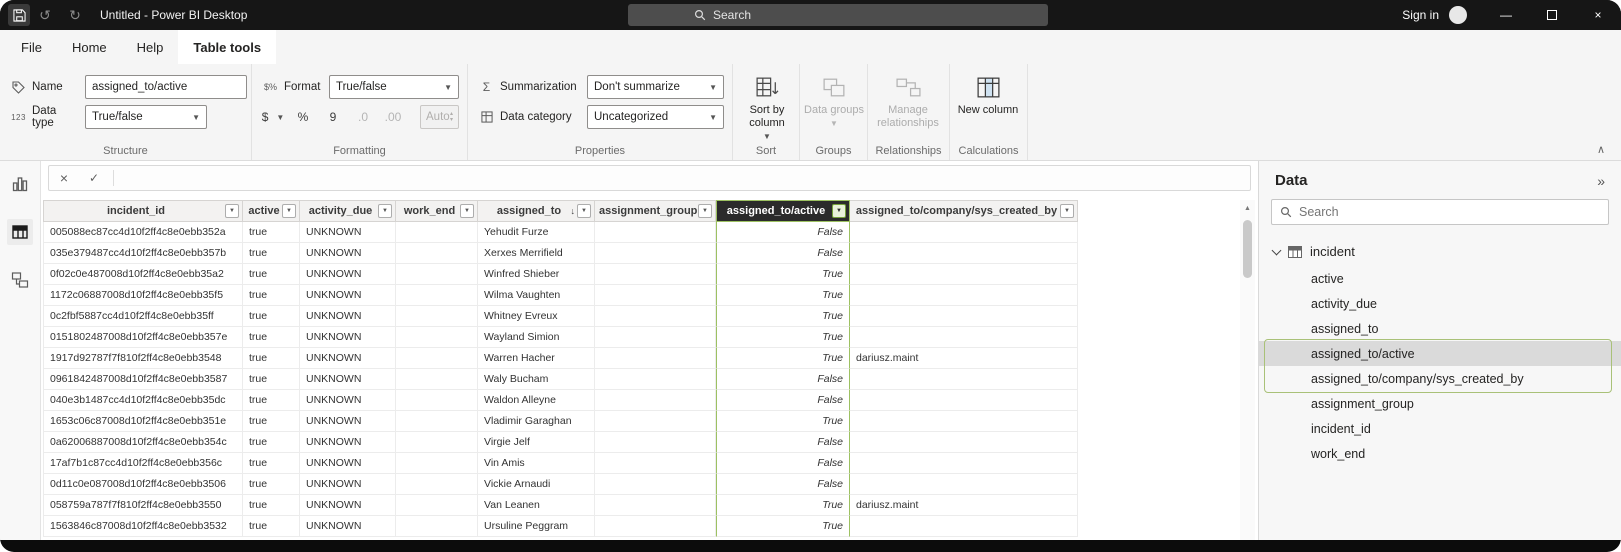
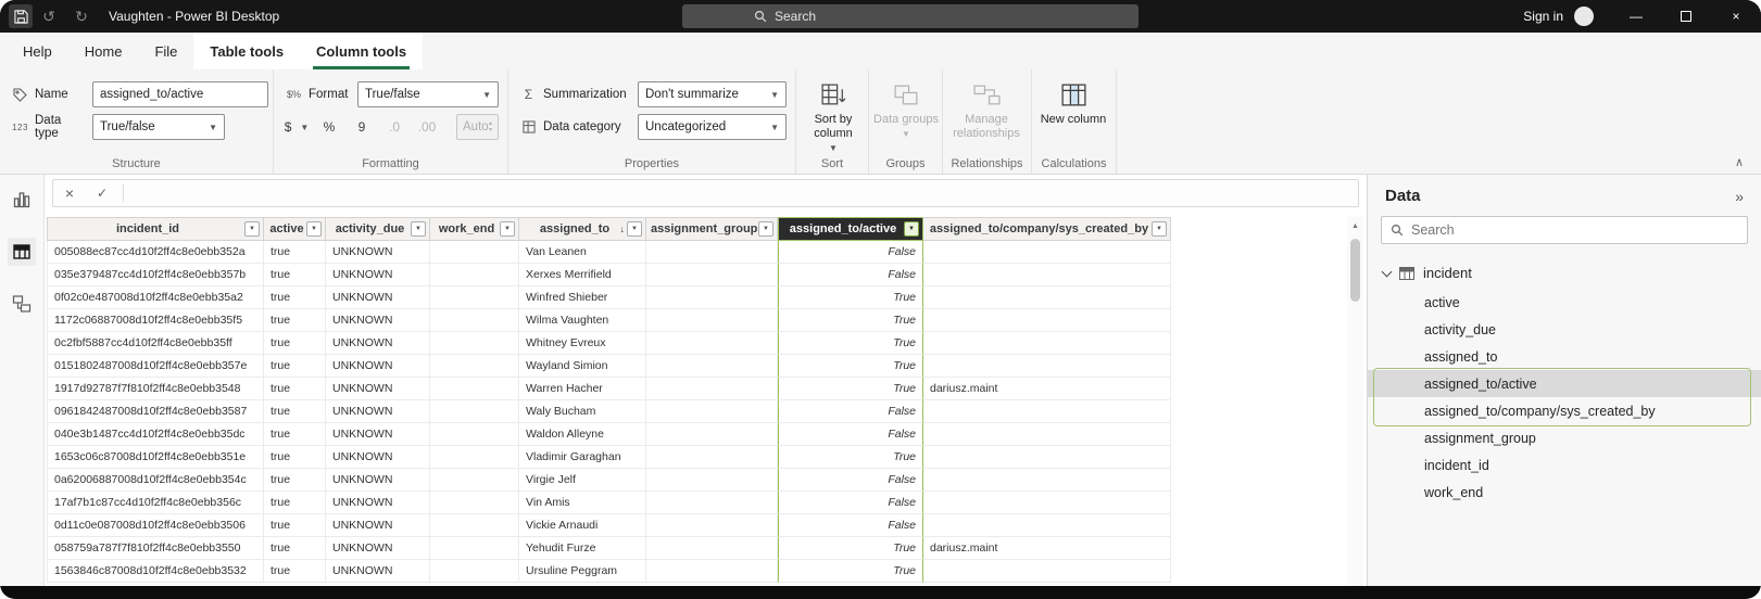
  ↺
  ↻
- Untitled - Power BI Desktop
+ Vaughten - Power BI Desktop
  Search
  Sign in
  —
  ×
- File
+ Help
  Home
- Help
+ File
  Table tools
+ Column tools
  Name
  assigned_to/active
  123
  Data type
  True/false
  ▼
  Structure
  $%
  Format
  True/false
  ▼
  $
  ▼
  %
  9
  .0
  .00
  Auto
  Formatting
  Σ
  Summarization
  Don't summarize
  ▼
  Data category
  Uncategorized
  ▼
  Properties
  Sort by column
  ▼
  Sort
  Data groups
  ▼
  Groups
  Manage relationships
  Relationships
  New column
  Calculations
  ∧
  ×
  ✓
  incident_id
  active
  activity_due
  work_end
  assigned_to
  ↓
  assignment_group
  assigned_to/active
  assigned_to/company/sys_created_by
  005088ec87cc4d10f2ff4c8e0ebb352a
  true
  UNKNOWN
- Yehudit Furze
+ Van Leanen
  False
  035e379487cc4d10f2ff4c8e0ebb357b
  true
  UNKNOWN
  Xerxes Merrifield
  False
  0f02c0e487008d10f2ff4c8e0ebb35a2
  true
  UNKNOWN
  Winfred Shieber
  True
  1172c06887008d10f2ff4c8e0ebb35f5
  true
  UNKNOWN
  Wilma Vaughten
  True
  0c2fbf5887cc4d10f2ff4c8e0ebb35ff
  true
  UNKNOWN
  Whitney Evreux
  True
  0151802487008d10f2ff4c8e0ebb357e
  true
  UNKNOWN
  Wayland Simion
  True
  1917d92787f7f810f2ff4c8e0ebb3548
  true
  UNKNOWN
  Warren Hacher
  True
  dariusz.maint
  0961842487008d10f2ff4c8e0ebb3587
  true
  UNKNOWN
  Waly Bucham
  False
  040e3b1487cc4d10f2ff4c8e0ebb35dc
  true
  UNKNOWN
  Waldon Alleyne
  False
  1653c06c87008d10f2ff4c8e0ebb351e
  true
  UNKNOWN
  Vladimir Garaghan
  True
  0a62006887008d10f2ff4c8e0ebb354c
  true
  UNKNOWN
  Virgie Jelf
  False
  17af7b1c87cc4d10f2ff4c8e0ebb356c
  true
  UNKNOWN
  Vin Amis
  False
  0d11c0e087008d10f2ff4c8e0ebb3506
  true
  UNKNOWN
  Vickie Arnaudi
  False
  058759a787f7f810f2ff4c8e0ebb3550
  true
  UNKNOWN
- Van Leanen
+ Yehudit Furze
  True
  dariusz.maint
  1563846c87008d10f2ff4c8e0ebb3532
  true
  UNKNOWN
  Ursuline Peggram
  True
  Data
  »
  Search
  incident
  active
  activity_due
  assigned_to
  assigned_to/active
  assigned_to/company/sys_created_by
  assignment_group
  incident_id
  work_end
